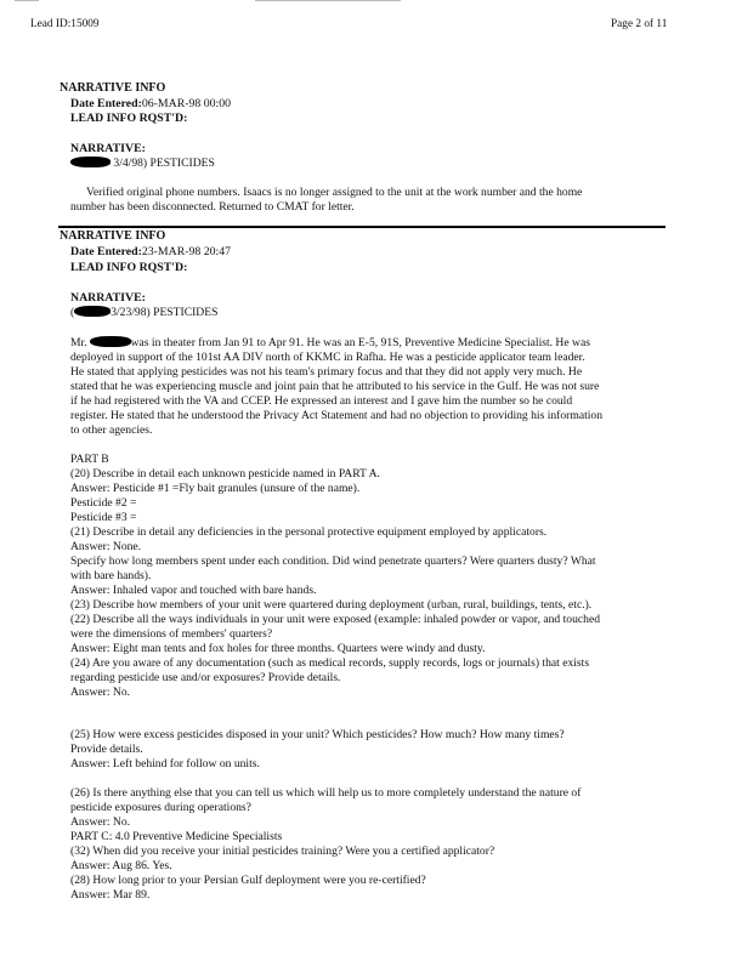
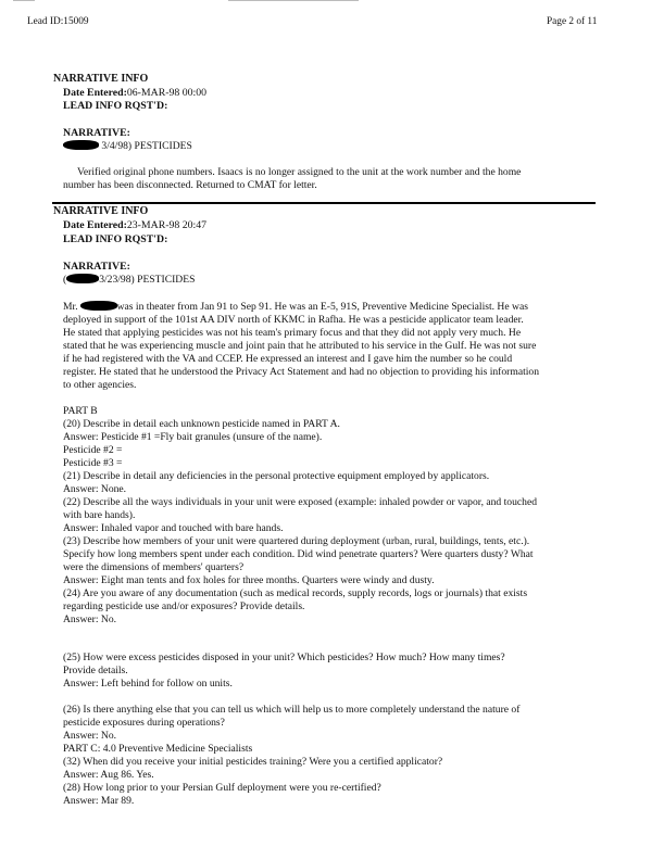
  Lead ID:15009
  Page 2 of 11
  NARRATIVE INFO
  Date Entered:06-MAR-98 00:00
  LEAD INFO RQST'D:
  NARRATIVE:
  3/4/98) PESTICIDES
  Verified original phone numbers. Isaacs is no longer assigned to the unit at the work number and the home
  number has been disconnected. Returned to CMAT for letter.
  NARRATIVE INFO
  Date Entered:23-MAR-98 20:47
  LEAD INFO RQST'D:
  NARRATIVE:
  ( 3/23/98) PESTICIDES
- Mr. was in theater from Jan 91 to Apr 91. He was an E-5, 91S, Preventive Medicine Specialist. He was
+ Mr. was in theater from Jan 91 to Sep 91. He was an E-5, 91S, Preventive Medicine Specialist. He was
  deployed in support of the 101st AA DIV north of KKMC in Rafha. He was a pesticide applicator team leader.
  He stated that applying pesticides was not his team's primary focus and that they did not apply very much. He
  stated that he was experiencing muscle and joint pain that he attributed to his service in the Gulf. He was not sure
  if he had registered with the VA and CCEP. He expressed an interest and I gave him the number so he could
  register. He stated that he understood the Privacy Act Statement and had no objection to providing his information
  to other agencies.
  PART B
  (20) Describe in detail each unknown pesticide named in PART A.
  Answer: Pesticide #1 =Fly bait granules (unsure of the name).
  Pesticide #2 =
  Pesticide #3 =
  (21) Describe in detail any deficiencies in the personal protective equipment employed by applicators.
  Answer: None.
- Specify how long members spent under each condition. Did wind penetrate quarters? Were quarters dusty? What
+ (22) Describe all the ways individuals in your unit were exposed (example: inhaled powder or vapor, and touched
  with bare hands).
  Answer: Inhaled vapor and touched with bare hands.
  (23) Describe how members of your unit were quartered during deployment (urban, rural, buildings, tents, etc.).
- (22) Describe all the ways individuals in your unit were exposed (example: inhaled powder or vapor, and touched
+ Specify how long members spent under each condition. Did wind penetrate quarters? Were quarters dusty? What
  were the dimensions of members' quarters?
  Answer: Eight man tents and fox holes for three months. Quarters were windy and dusty.
  (24) Are you aware of any documentation (such as medical records, supply records, logs or journals) that exists
  regarding pesticide use and/or exposures? Provide details.
  Answer: No.
  (25) How were excess pesticides disposed in your unit? Which pesticides? How much? How many times?
  Provide details.
  Answer: Left behind for follow on units.
  (26) Is there anything else that you can tell us which will help us to more completely understand the nature of
  pesticide exposures during operations?
  Answer: No.
  PART C: 4.0 Preventive Medicine Specialists
  (32) When did you receive your initial pesticides training? Were you a certified applicator?
  Answer: Aug 86. Yes.
  (28) How long prior to your Persian Gulf deployment were you re-certified?
  Answer: Mar 89.
